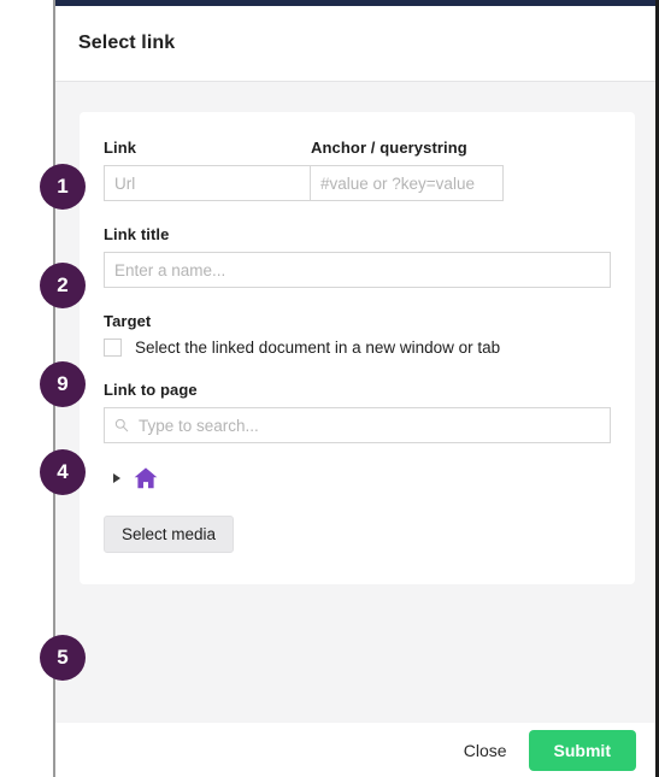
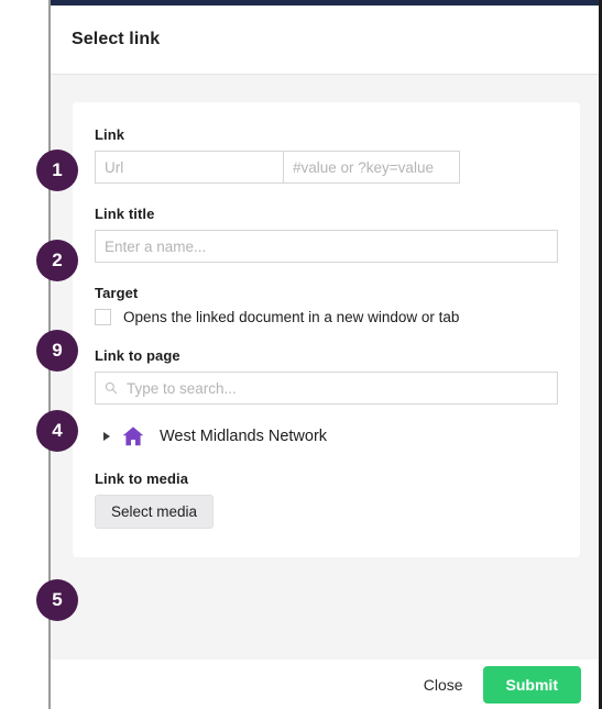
  Select link
  Link
- Anchor / querystring
  Url
  #value or ?key=value
  Link title
  Enter a name...
  Target
- Select the linked document in a new window or tab
+ Opens the linked document in a new window or tab
  Link to page
  Type to search...
+ West Midlands Network
+ Link to media
  Select media
  Close
  Submit
  1
  2
  9
  4
  5
